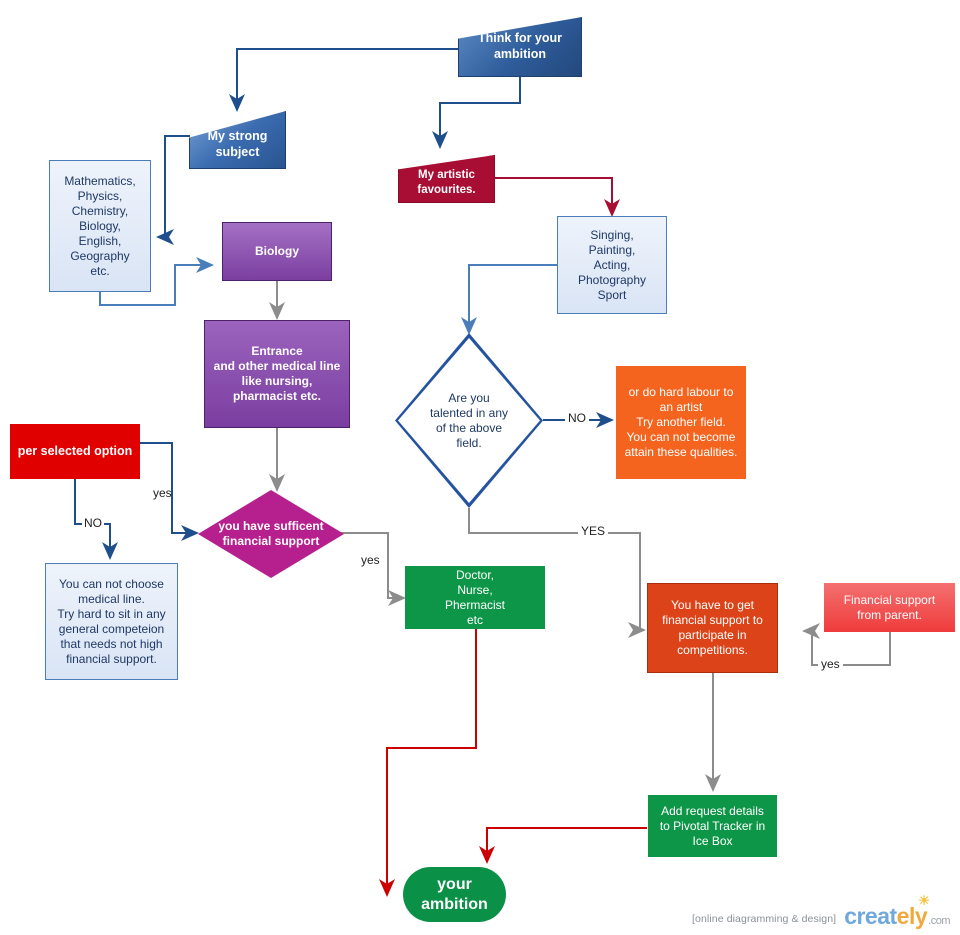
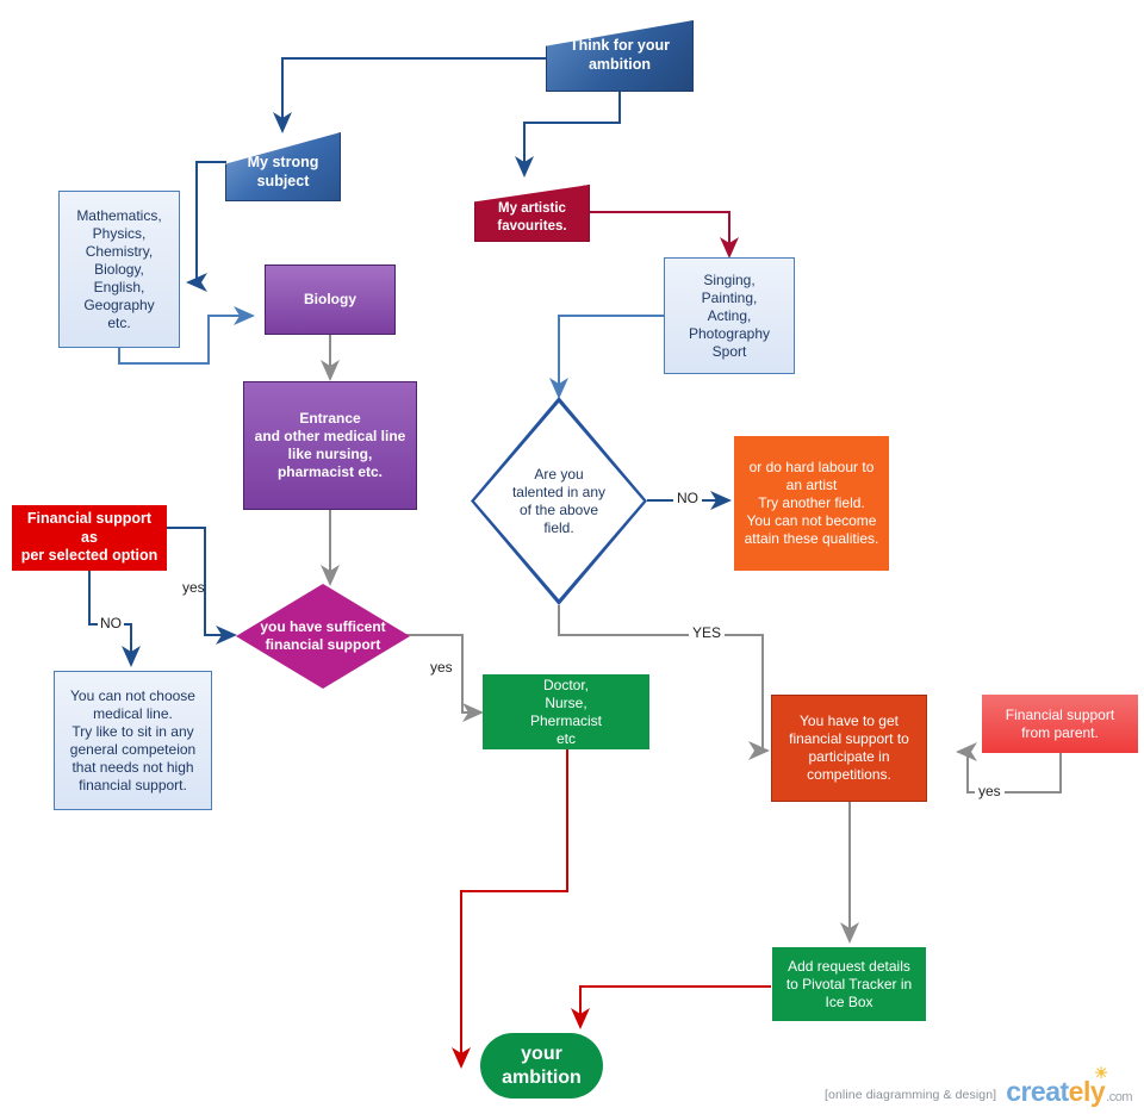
  Think for your
  ambition
  My strong
  subject
  Mathematics,
  Physics,
  Chemistry,
  Biology,
  English,
  Geography
  etc.
  Biology
  Entrance
  and other medical line
  like nursing,
  pharmacist etc.
+ Financial support as
  per selected option
  You can not choose
  medical line.
- Try hard to sit in any
+ Try like to sit in any
  general competeion
  that needs not high
  financial support.
  you have sufficent
  financial support
  Doctor,
  Nurse,
  Phermacist
  etc
  My artistic
  favourites.
  Singing,
  Painting,
  Acting,
  Photography
  Sport
  Are you
  talented in any
  of the above
  field.
  or do hard labour to
  an artist
  Try another field.
  You can not become
  attain these qualities.
  You have to get
  financial support to
  participate in
  competitions.
  Financial support
  from parent.
  Add request details
  to Pivotal Tracker in
  Ice Box
  your
  ambition
  yes
  NO
  yes
  YES
  NO
  yes
  [online diagramming & design]
  creately.com
  ☀
